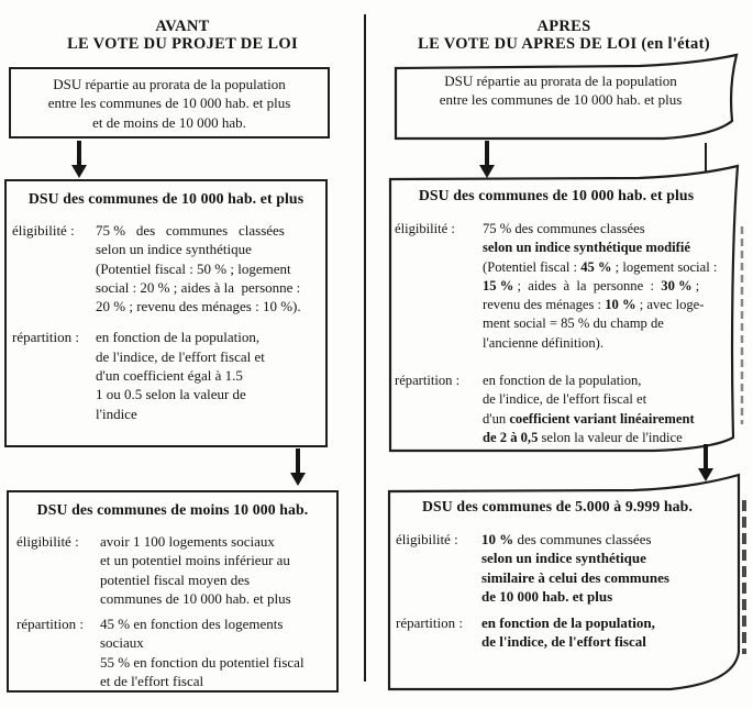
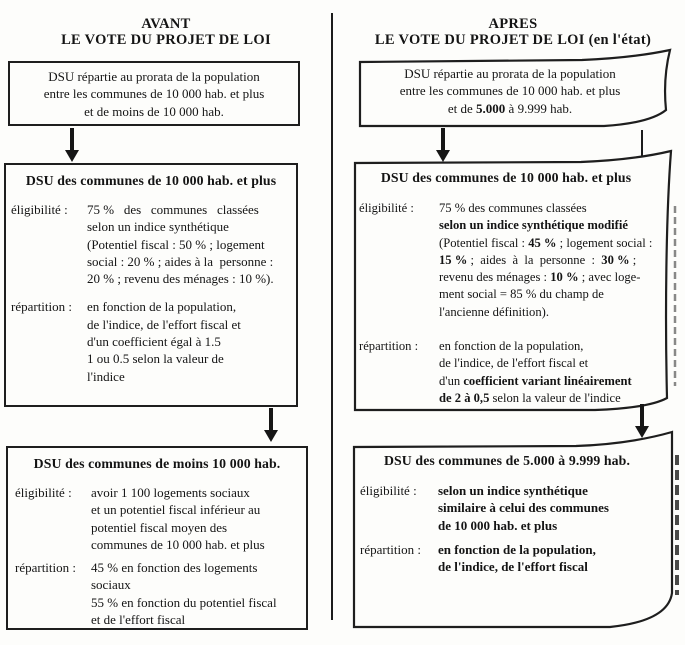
  AVANT
  LE VOTE DU PROJET DE LOI
  DSU répartie au prorata de la population
  entre les communes de 10 000 hab. et plus
  et de moins de 10 000 hab.
  DSU des communes de 10 000 hab. et plus
  éligibilité :
  75 % des communes classées
  selon un indice synthétique
  (Potentiel fiscal : 50 % ; logement
  social : 20 % ; aides à la personne :
  20 % ; revenu des ménages : 10 %).
  répartition :
  en fonction de la population,
  de l'indice, de l'effort fiscal et
  d'un coefficient égal à 1.5
  1 ou 0.5 selon la valeur de
  l'indice
  DSU des communes de moins 10 000 hab.
  éligibilité :
  avoir 1 100 logements sociaux
- et un potentiel moins inférieur au
+ et un potentiel fiscal inférieur au
  potentiel fiscal moyen des
  communes de 10 000 hab. et plus
  répartition :
  45 % en fonction des logements
  sociaux
  55 % en fonction du potentiel fiscal
  et de l'effort fiscal
  APRES
- LE VOTE DU APRES DE LOI (en l'état)
+ LE VOTE DU PROJET DE LOI (en l'état)
  DSU répartie au prorata de la population
  entre les communes de 10 000 hab. et plus
+ et de 5.000 à 9.999 hab.
  DSU des communes de 10 000 hab. et plus
  éligibilité :
  75 % des communes classées
  selon un indice synthétique modifié
  (Potentiel fiscal : 45 % ; logement social :
  15 % ; aides à la personne : 30 % ;
  revenu des ménages : 10 % ; avec loge-
  ment social = 85 % du champ de
  l'ancienne définition).
  répartition :
  en fonction de la population,
  de l'indice, de l'effort fiscal et
  d'un coefficient variant linéairement
  de 2 à 0,5 selon la valeur de l'indice
  DSU des communes de 5.000 à 9.999 hab.
  éligibilité :
- 10 % des communes classées
  selon un indice synthétique
  similaire à celui des communes
  de 10 000 hab. et plus
  répartition :
  en fonction de la population,
  de l'indice, de l'effort fiscal
